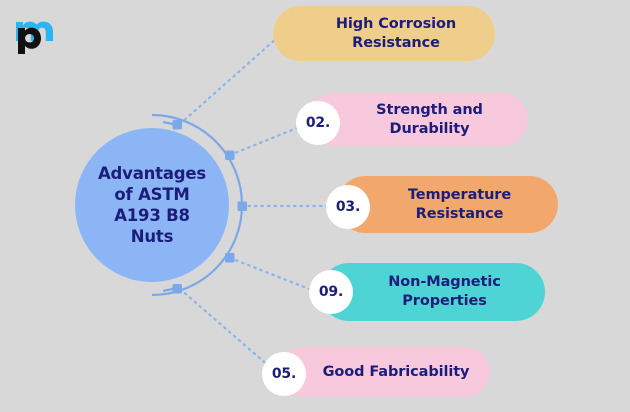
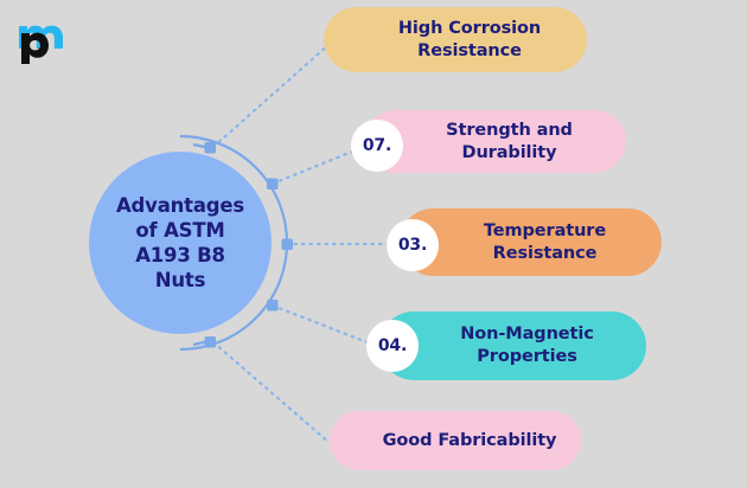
  Advantages
  of ASTM
  A193 B8
  Nuts
  High Corrosion
  Resistance
  Strength and
  Durability
- 02.
+ 07.
  Temperature
  Resistance
  03.
  Non-Magnetic
  Properties
- 09.
+ 04.
  Good Fabricability
- 05.
